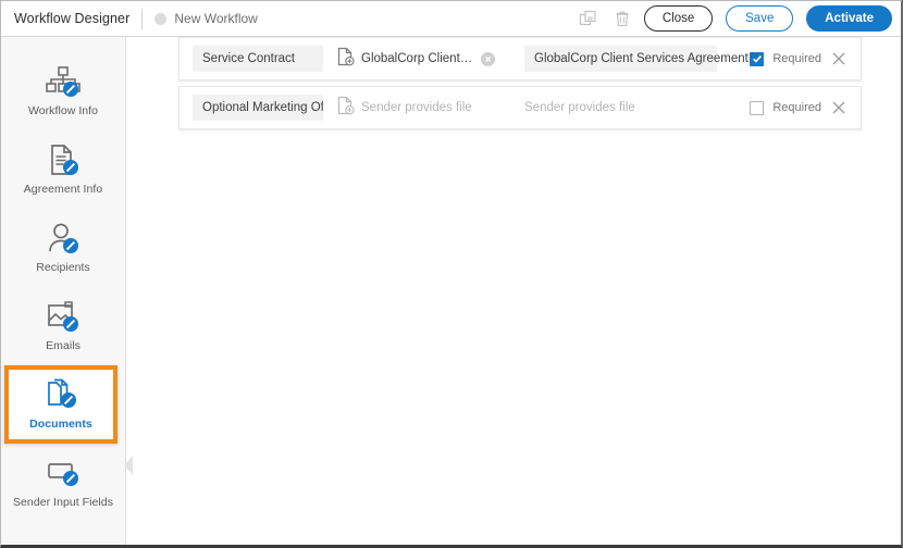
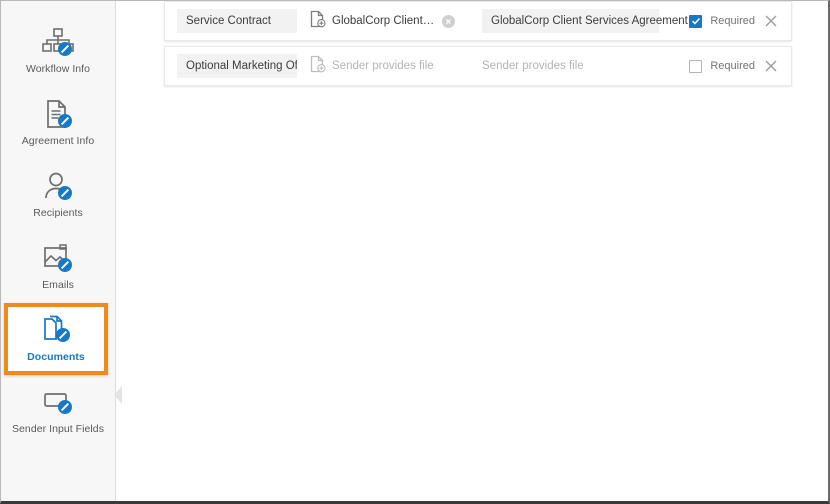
- Workflow Designer
- New Workflow
- Close
- Save
- Activate
  Workflow Info
  Agreement Info
  Recipients
  Emails
  Documents
  Sender Input Fields
  Service Contract
  GlobalCorp Client Services Agre
  Required
  Optional Marketing Of
  Sender provides file
  Sender provides file
  Required
